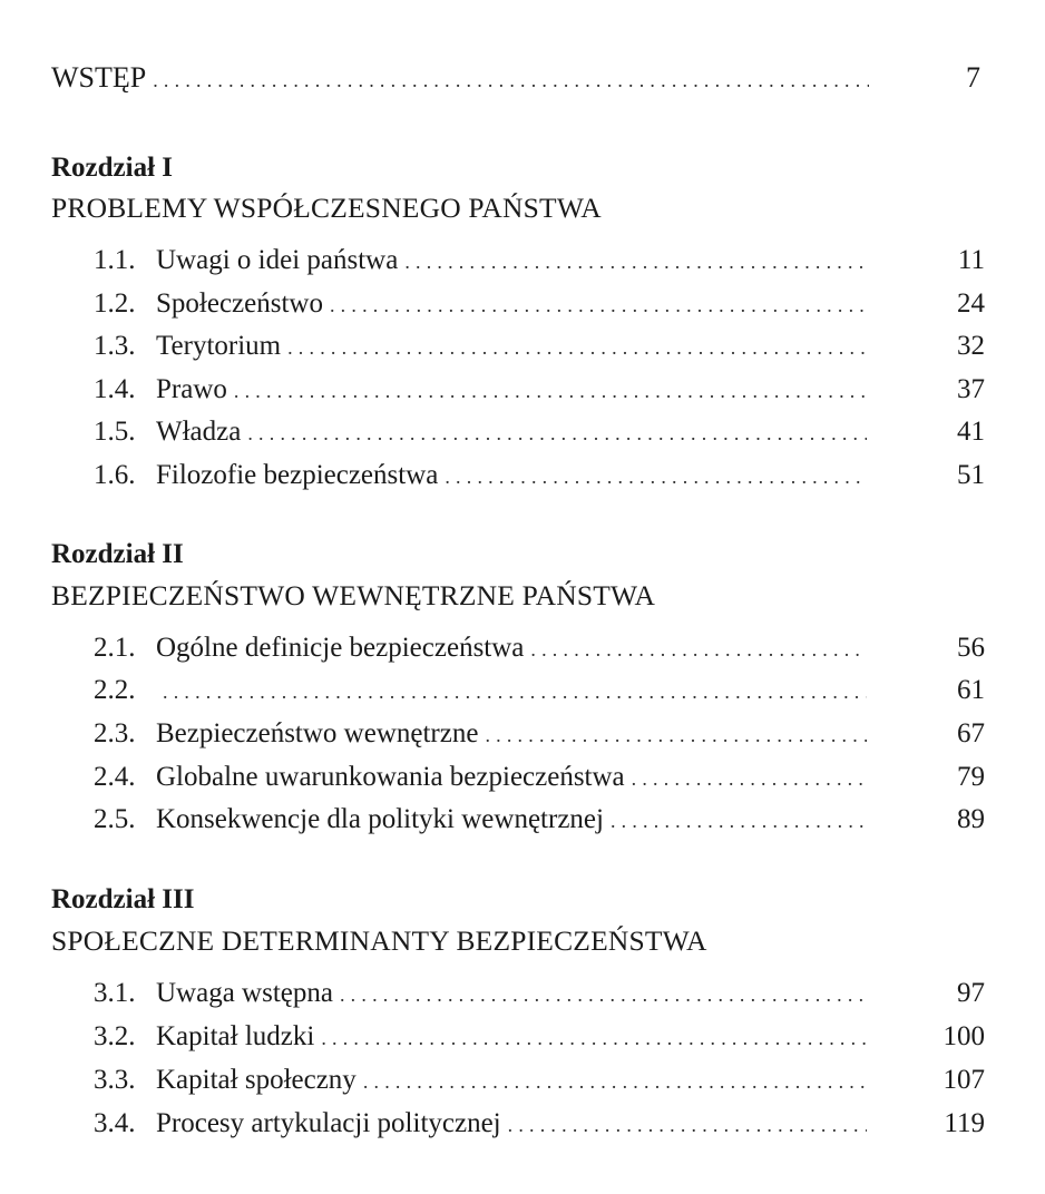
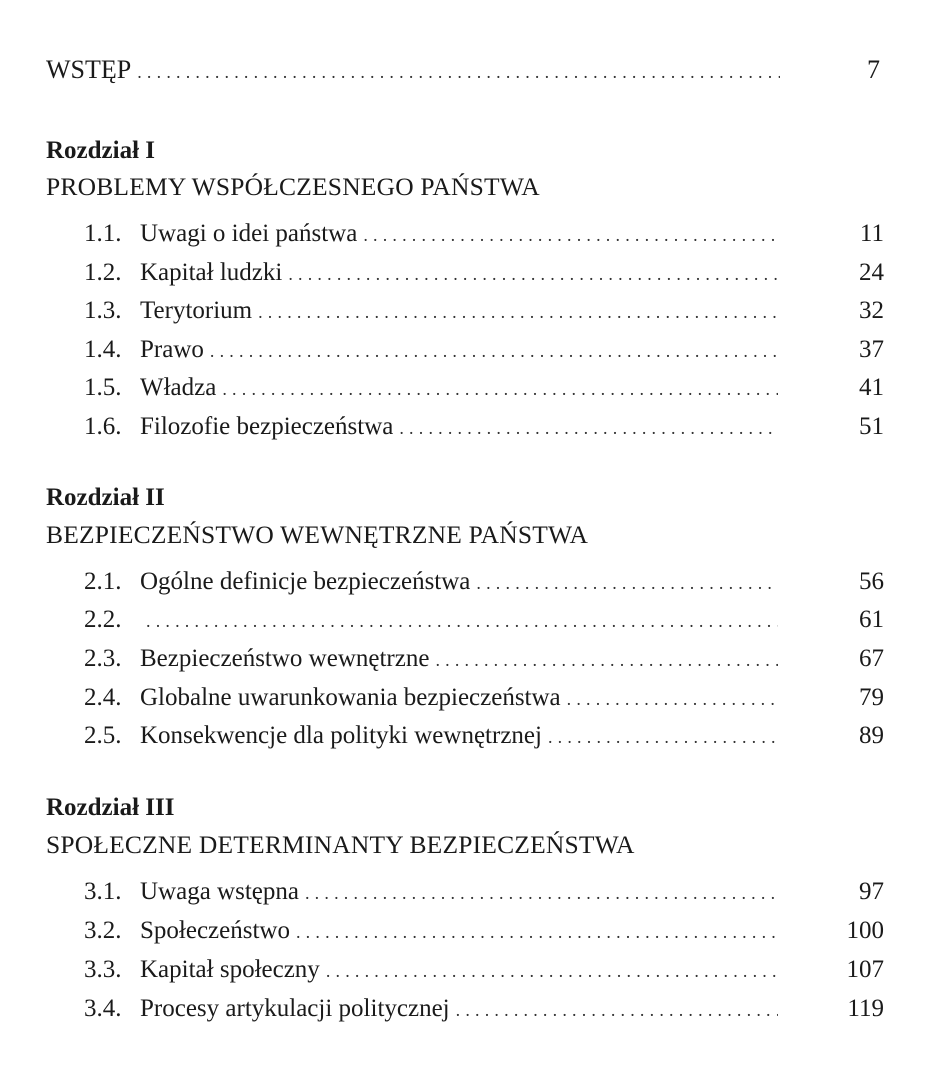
  WSTĘP
  7
  Rozdział I
  PROBLEMY WSPÓŁCZESNEGO PAŃSTWA
  1.1.
  Uwagi o idei państwa
  11
  1.2.
- Społeczeństwo
+ Kapitał ludzki
  24
  1.3.
  Terytorium
  32
  1.4.
  Prawo
  37
  1.5.
  Władza
  41
  1.6.
  Filozofie bezpieczeństwa
  51
  Rozdział II
  BEZPIECZEŃSTWO WEWNĘTRZNE PAŃSTWA
  2.1.
  Ogólne definicje bezpieczeństwa
  56
  2.2.
  61
  2.3.
  Bezpieczeństwo wewnętrzne
  67
  2.4.
  Globalne uwarunkowania bezpieczeństwa
  79
  2.5.
  Konsekwencje dla polityki wewnętrznej
  89
  Rozdział III
  SPOŁECZNE DETERMINANTY BEZPIECZEŃSTWA
  3.1.
  Uwaga wstępna
  97
  3.2.
- Kapitał ludzki
+ Społeczeństwo
  100
  3.3.
  Kapitał społeczny
  107
  3.4.
  Procesy artykulacji politycznej
  119
